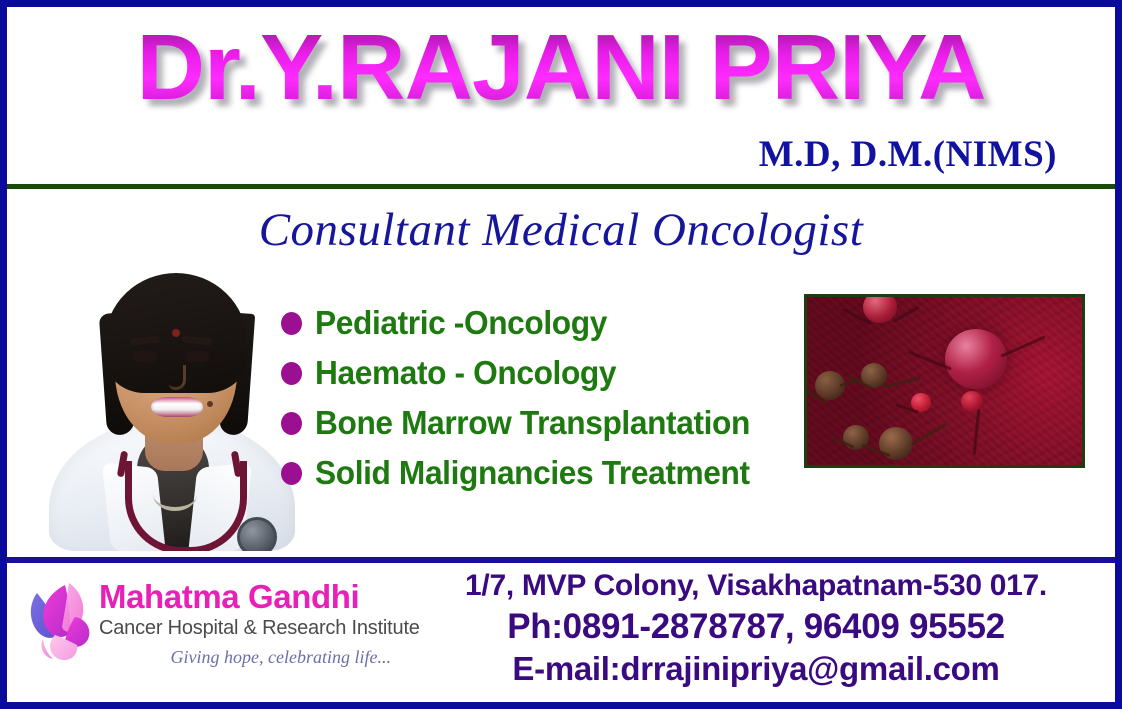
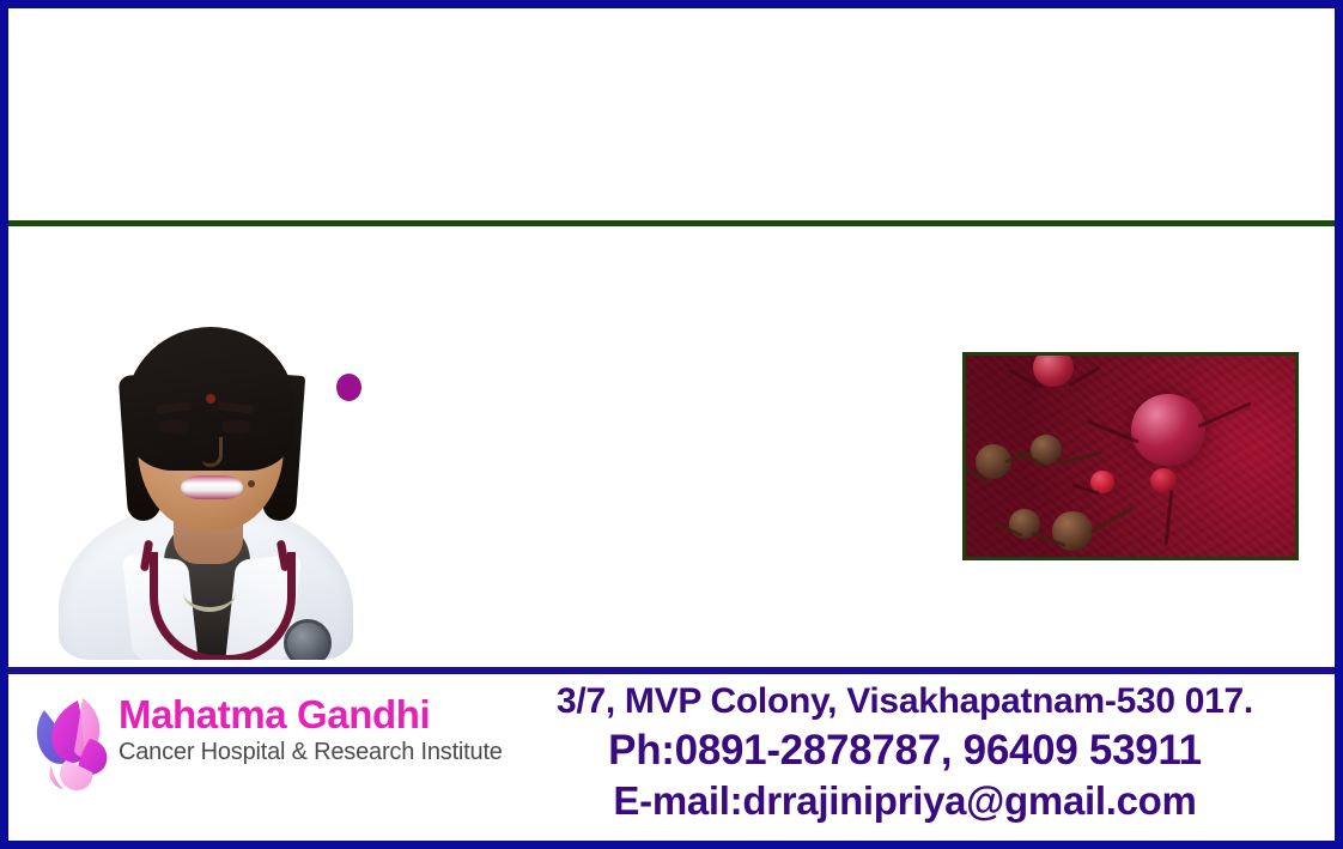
- Dr.Y.RAJANI PRIYA
- M.D, D.M.(NIMS)
- Consultant Medical Oncologist
- Pediatric -Oncology
- Haemato - Oncology
- Bone Marrow Transplantation
- Solid Malignancies Treatment
  Mahatma Gandhi
  Cancer Hospital & Research Instit
- Giving hope, celebrating life...
- 1/7, MVP Colony, Visakhapatnam-530 017.
+ 3/7, MVP Colony, Visakhapatnam-530 017.
- Ph:0891-2878787, 96409 95552
+ Ph:0891-2878787, 96409 53911
  E-mail:drrajinipriya@gmail.com
